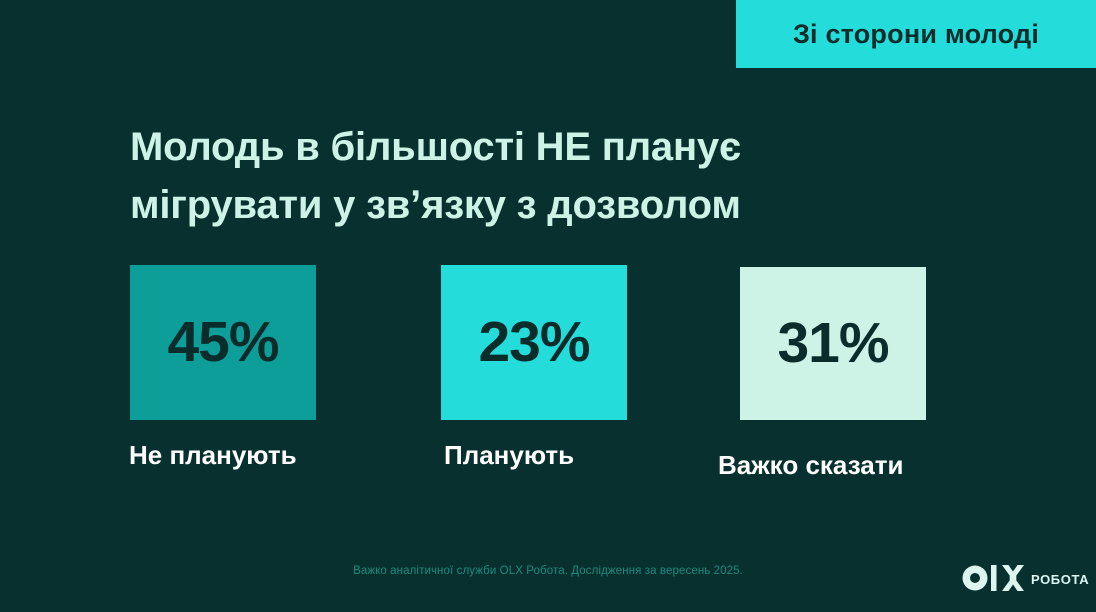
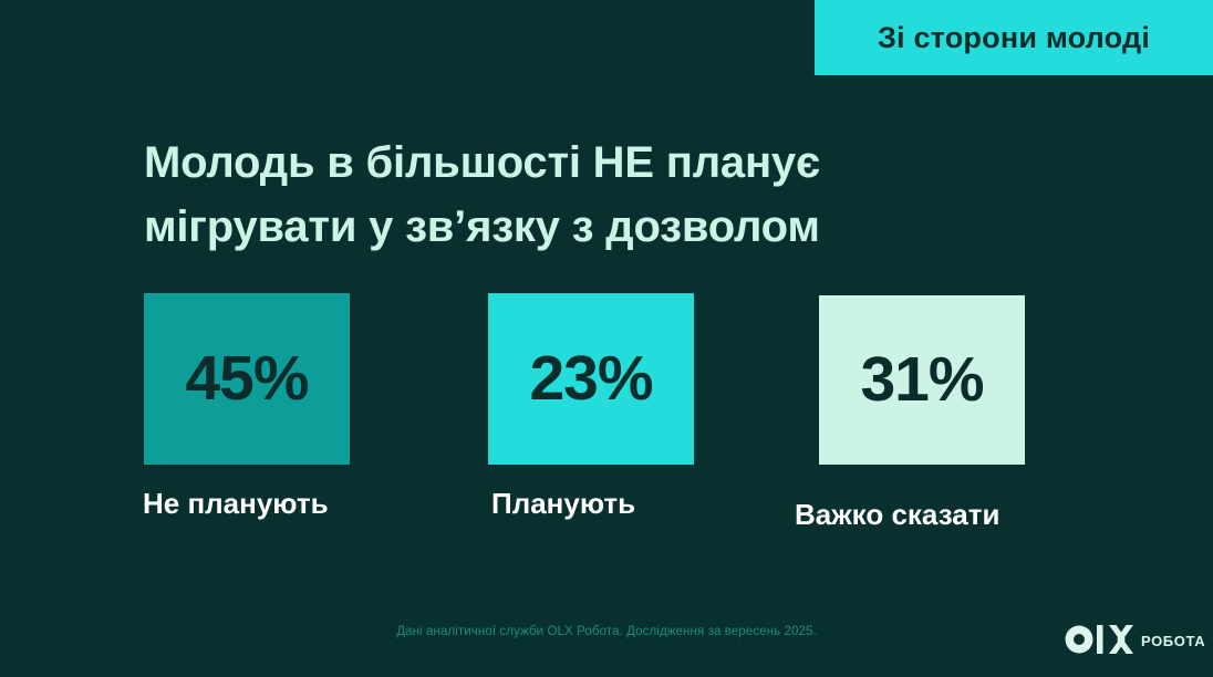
  Зі сторони молоді
  Молодь в більшості НЕ планує
  мігрувати у зв’язку з дозволом
  45%
  Не планують
  23%
  Планують
  31%
  Важко сказати
- Важко аналітичної служби OLX Робота. Дослідження за вересень 2025.
+ Дані аналітичної служби OLX Робота. Дослідження за вересень 2025.
  РОБОТА
